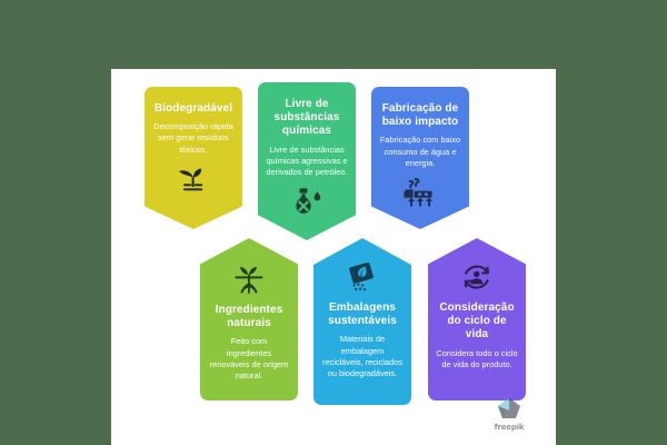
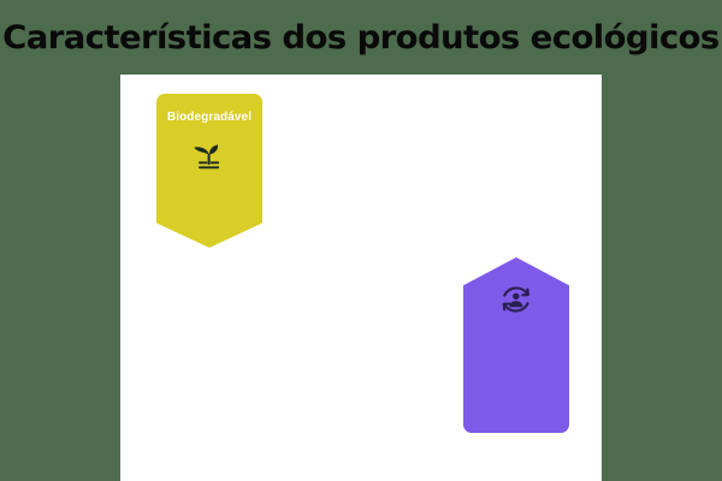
+ Características dos produtos ecológicos
  Biodegradável
- Decomposição rápida sem gerar resíduos tóxicos.
- Livre de substâncias químicas
- Livre de substâncias químicas agressivas e derivados de petróleo.
- Fabricação de baixo impacto
- Fabricação com baixo consumo de água e energia.
- Ingredientes naturais
- Feito com ingredientes renováveis de origem natural.
- Embalagens sustentáveis
- Materiais de embalagem recicláveis, reciclados ou biodegradáveis.
- Consideração do ciclo de vida
- Considera todo o ciclo de vida do produto.
- freepik
